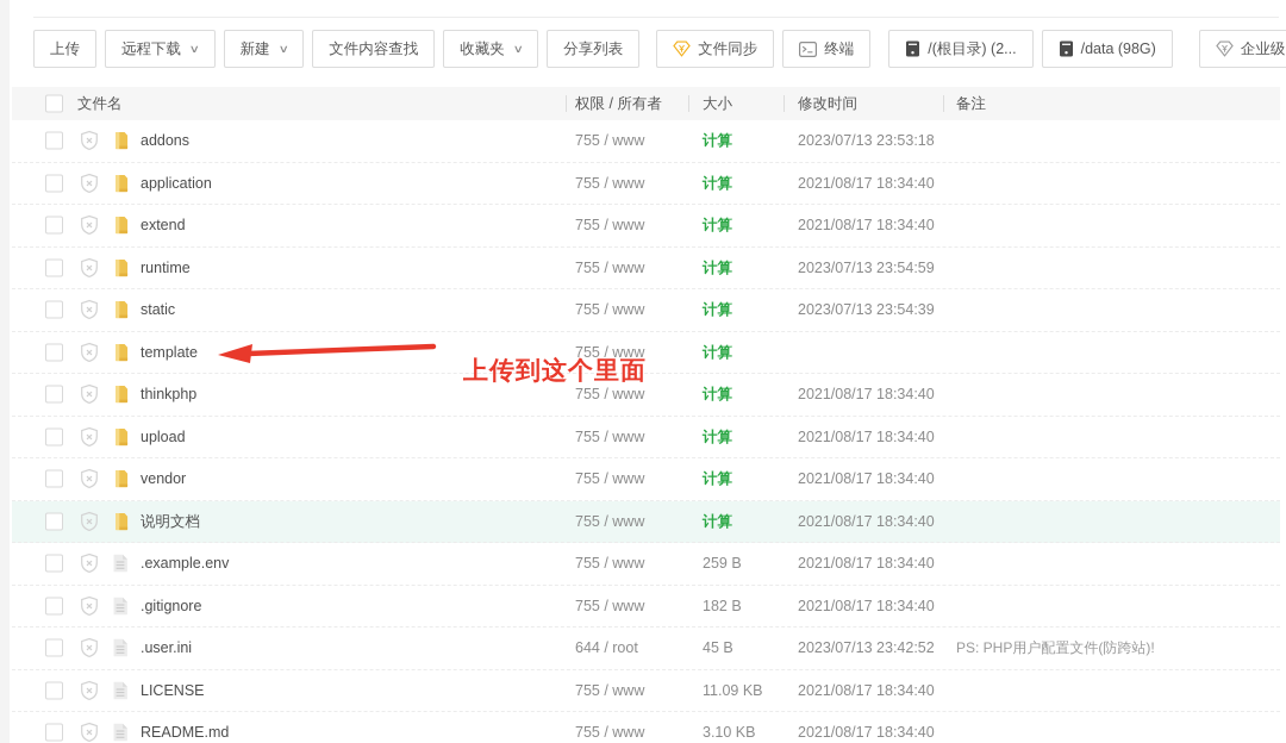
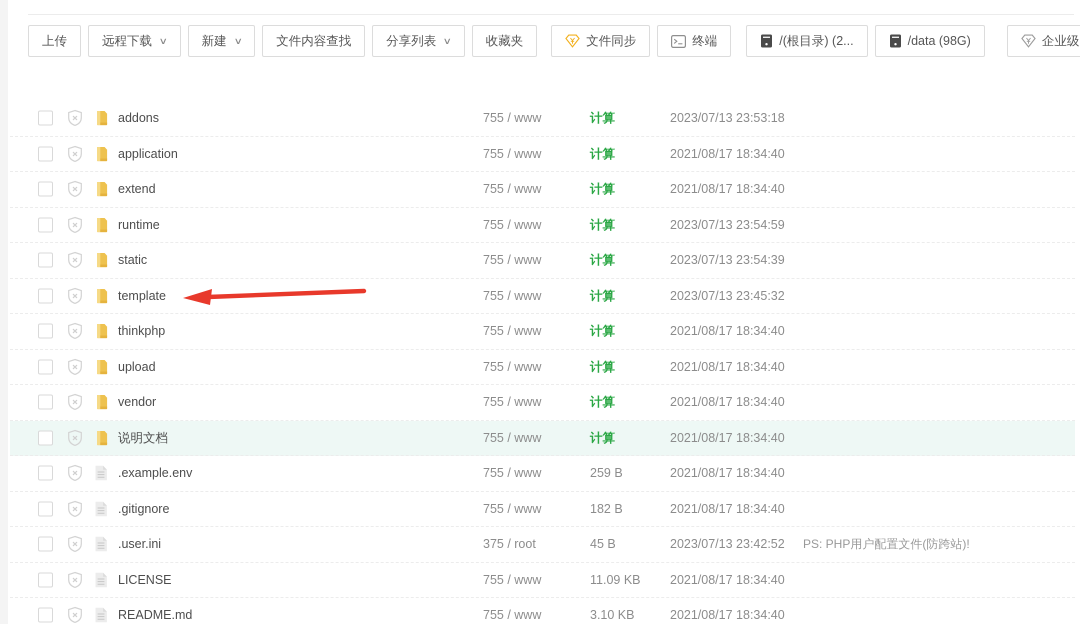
  上传
  远程下载
  ∨
  新建
  ∨
  文件内容查找
- 收藏夹
+ 分享列表
  ∨
- 分享列表
+ 收藏夹
  文件同步
  终端
  /(根目录) (2...
  /data (98G)
- 文件名
- 权限 / 所有者
- 大小
- 修改时间
- 备注
  addons
  755 / www
  计算
  2023/07/13 23:53:18
  application
  755 / www
  计算
  2021/08/17 18:34:40
  extend
  755 / www
  计算
  2021/08/17 18:34:40
  runtime
  755 / www
  计算
  2023/07/13 23:54:59
  static
  755 / www
  计算
  2023/07/13 23:54:39
  template
  755 / www
  计算
+ 2023/07/13 23:45:32
  thinkphp
  755 / www
  计算
  2021/08/17 18:34:40
  upload
  755 / www
  计算
  2021/08/17 18:34:40
  vendor
  755 / www
  计算
  2021/08/17 18:34:40
  说明文档
  755 / www
  计算
  2021/08/17 18:34:40
  .example.env
  755 / www
  259 B
  2021/08/17 18:34:40
  .gitignore
  755 / www
  182 B
  2021/08/17 18:34:40
  .user.ini
- 644 / root
+ 375 / root
  45 B
  2023/07/13 23:42:52
  PS: PHP用户配置文件(防跨站)!
  LICENSE
  755 / www
  11.09 KB
  2021/08/17 18:34:40
  README.md
  755 / www
  3.10 KB
  2021/08/17 18:34:40
- 上传到这个里面
